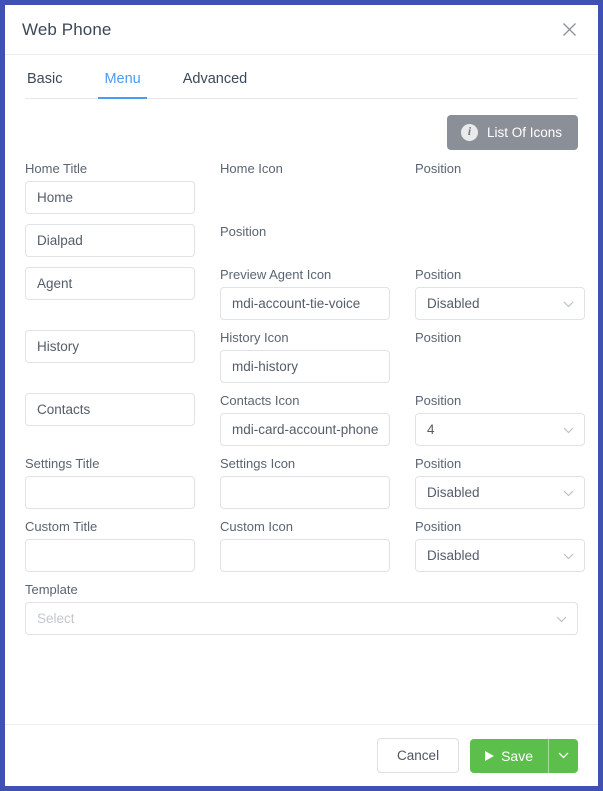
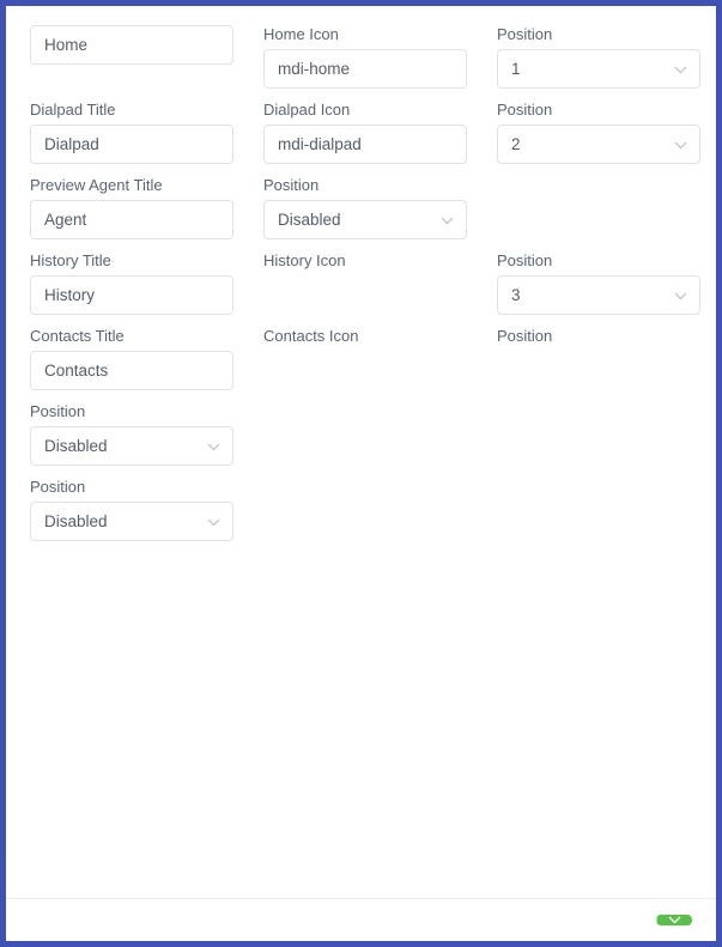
- Web Phone
- Basic
- Menu
- Advanced
- i
- List Of Icons
- Home Title
  Home
  Home Icon
+ mdi-home
  Position
+ 1
+ Dialpad Title
  Dialpad
+ Dialpad Icon
+ mdi-dialpad
  Position
+ 2
+ Preview Agent Title
  Agent
- Preview Agent Icon
- mdi-account-tie-voice
  Position
  Disabled
+ History Title
  History
  History Icon
- mdi-history
  Position
+ 3
+ Contacts Title
  Contacts
  Contacts Icon
- mdi-card-account-phone
  Position
- 4
- Settings Title
- Settings Icon
  Position
  Disabled
- Custom Title
- Custom Icon
  Position
  Disabled
- Template
- Select
- Cancel
- Save
